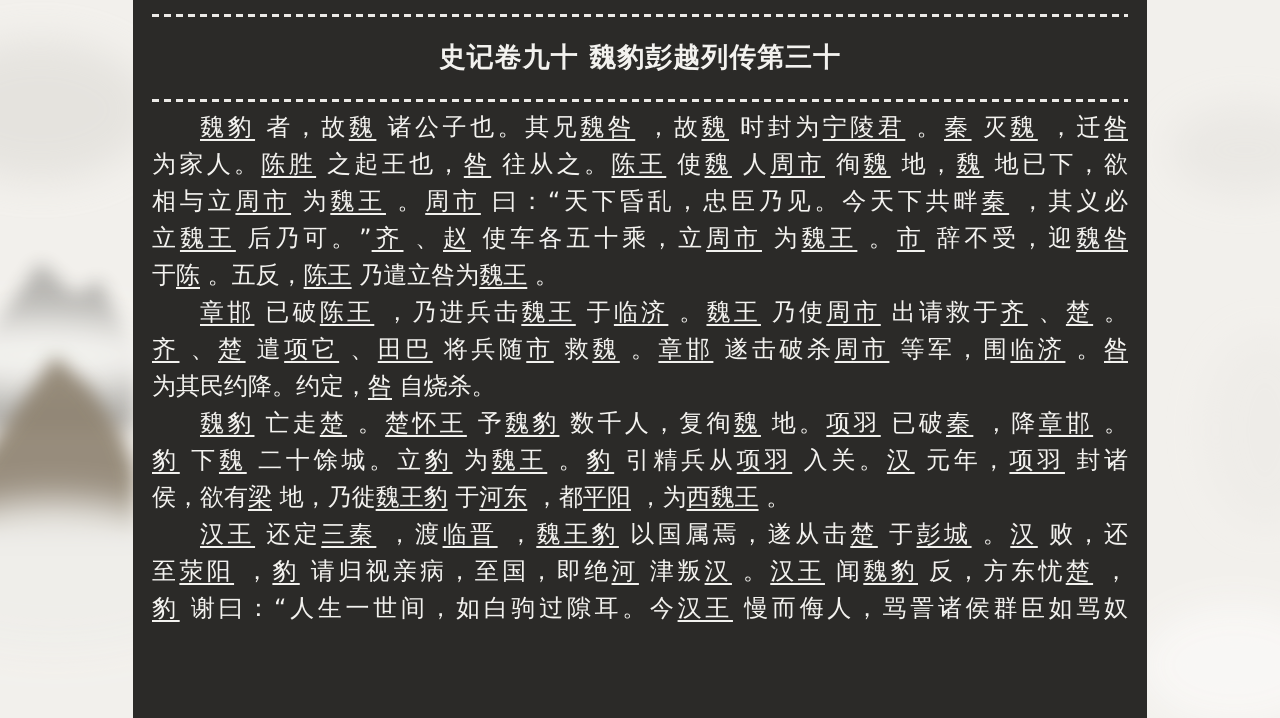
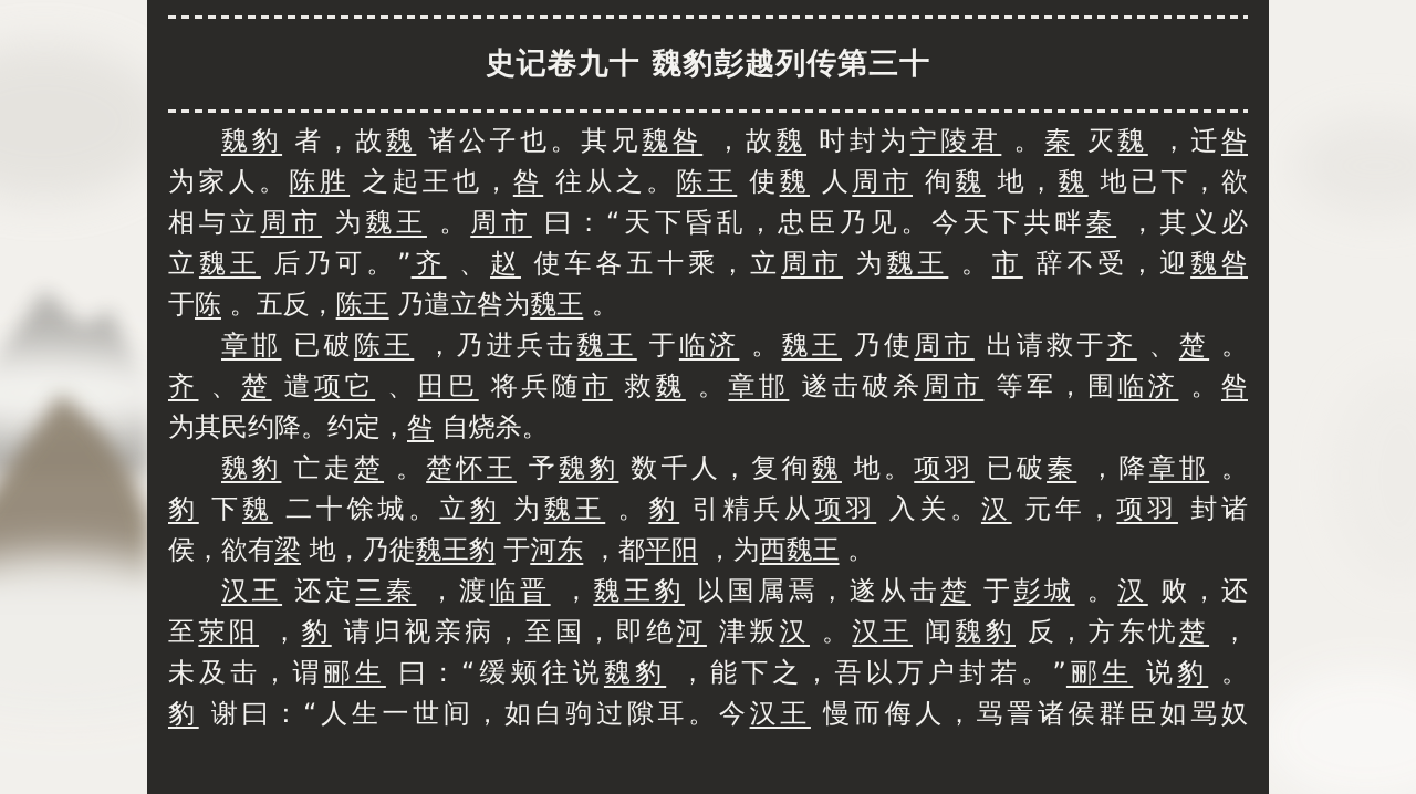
  史记卷九十 魏豹彭越列传第三十
  魏豹 者，故魏 诸公子也。其兄魏咎 ，故魏 时封为宁陵君 。秦 灭魏 ，迁咎
  为家人。陈胜 之起王也，咎 往从之。陈王 使魏 人周市 徇魏 地，魏 地已下，欲
  相与立周市 为魏王 。周市 曰：“天下昏乱，忠臣乃见。今天下共畔秦 ，其义必
  立魏王 后乃可。”齐 、赵 使车各五十乘，立周市 为魏王 。市 辞不受，迎魏咎
  于陈 。五反，陈王 乃遣立咎为魏王 。
  章邯 已破陈王 ，乃进兵击魏王 于临济 。魏王 乃使周市 出请救于齐 、楚 。
  齐 、楚 遣项它 、田巴 将兵随市 救魏 。章邯 遂击破杀周市 等军，围临济 。咎
  为其民约降。约定，咎 自烧杀。
  魏豹 亡走楚 。楚怀王 予魏豹 数千人，复徇魏 地。项羽 已破秦 ，降章邯 。
  豹 下魏 二十馀城。立豹 为魏王 。豹 引精兵从项羽 入关。汉 元年，项羽 封诸
  侯，欲有梁 地，乃徙魏王豹 于河东 ，都平阳 ，为西魏王 。
  汉王 还定三秦 ，渡临晋 ，魏王豹 以国属焉，遂从击楚 于彭城 。汉 败，还
  至荥阳 ，豹 请归视亲病，至国，即绝河 津叛汉 。汉王 闻魏豹 反，方东忧楚 ，
+ 未及击，谓郦生 曰：“缓颊往说魏豹 ，能下之，吾以万户封若。”郦生 说豹 。
  豹 谢曰：“人生一世间，如白驹过隙耳。今汉王 慢而侮人，骂詈诸侯群臣如骂奴
